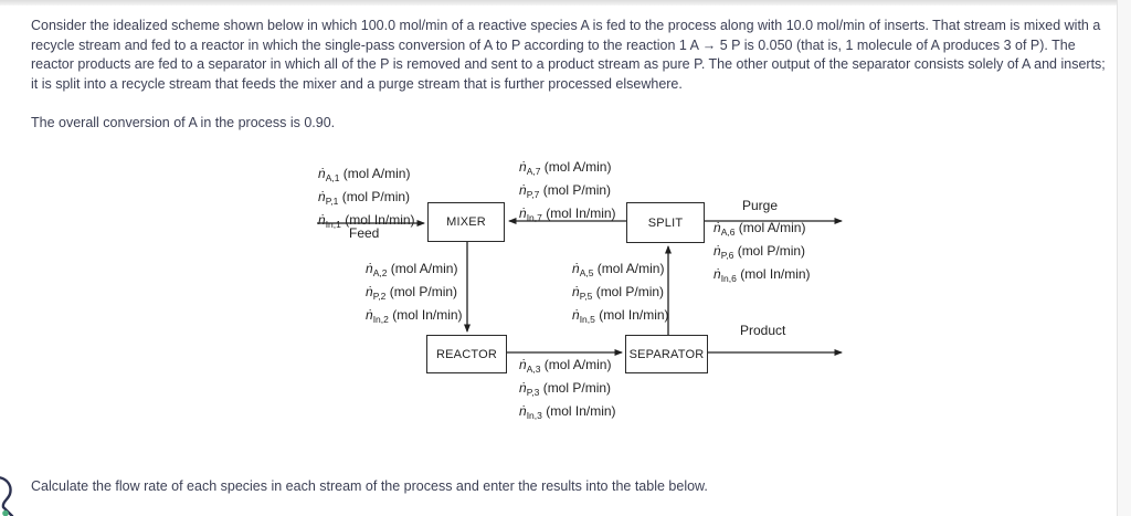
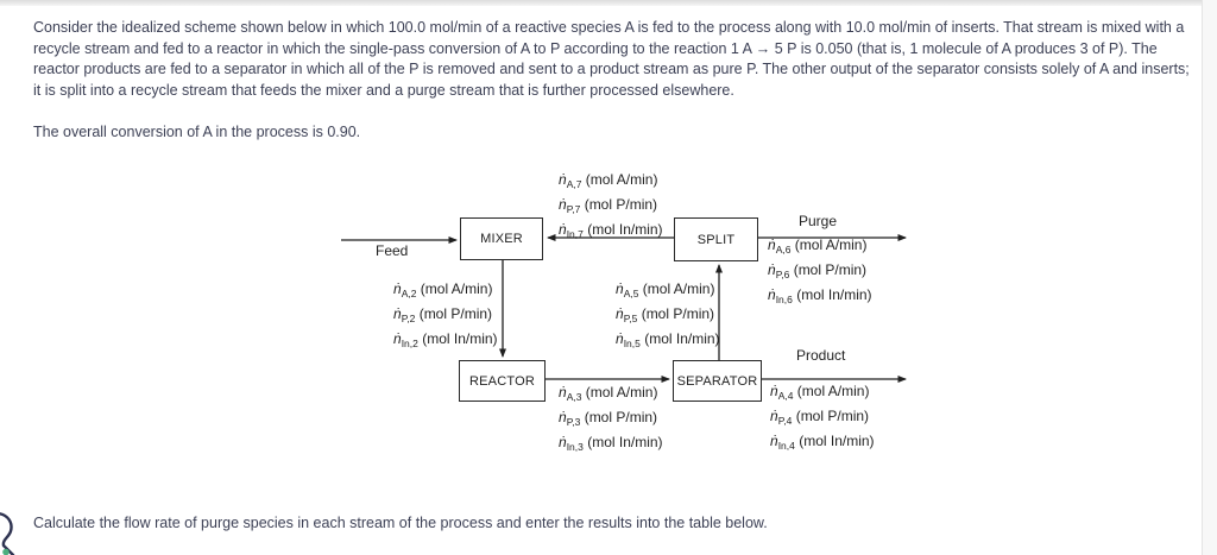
  Consider the idealized scheme shown below in which 100.0 mol/min of a reactive species A is fed to the process along with 10.0 mol/min of inserts. That stream is mixed with a recycle stream and fed to a reactor in which the single-pass conversion of A to P according to the reaction 1 A → 5 P is 0.050 (that is, 1 molecule of A produces 3 of P). The reactor products are fed to a separator in which all of the P is removed and sent to a product stream as pure P. The other output of the separator consists solely of A and inserts; it is split into a recycle stream that feeds the mixer and a purge stream that is further processed elsewhere.
  The overall conversion of A in the process is 0.90.
  MIXER
  SPLIT
  REACTOR
  SEPARATOR
- ṅA,1 (mol A/min)
- ṅP,1 (mol P/min)
- ṅIn,1 (mol In/min)
  Feed
  ṅA,7 (mol A/min)
  ṅP,7 (mol P/min)
  ṅIn,7 (mol In/min)
  Purge
  ṅA,6 (mol A/min)
  ṅP,6 (mol P/min)
  ṅIn,6 (mol In/min)
  ṅA,2 (mol A/min)
  ṅP,2 (mol P/min)
  ṅIn,2 (mol In/min)
  ṅA,5 (mol A/min)
  ṅP,5 (mol P/min)
  ṅIn,5 (mol In/min)
  ṅA,3 (mol A/min)
  ṅP,3 (mol P/min)
  ṅIn,3 (mol In/min)
  Product
+ ṅA,4 (mol A/min)
+ ṅP,4 (mol P/min)
+ ṅIn,4 (mol In/min)
- Calculate the flow rate of each species in each stream of the process and enter the results into the table below.
+ Calculate the flow rate of purge species in each stream of the process and enter the results into the table below.
